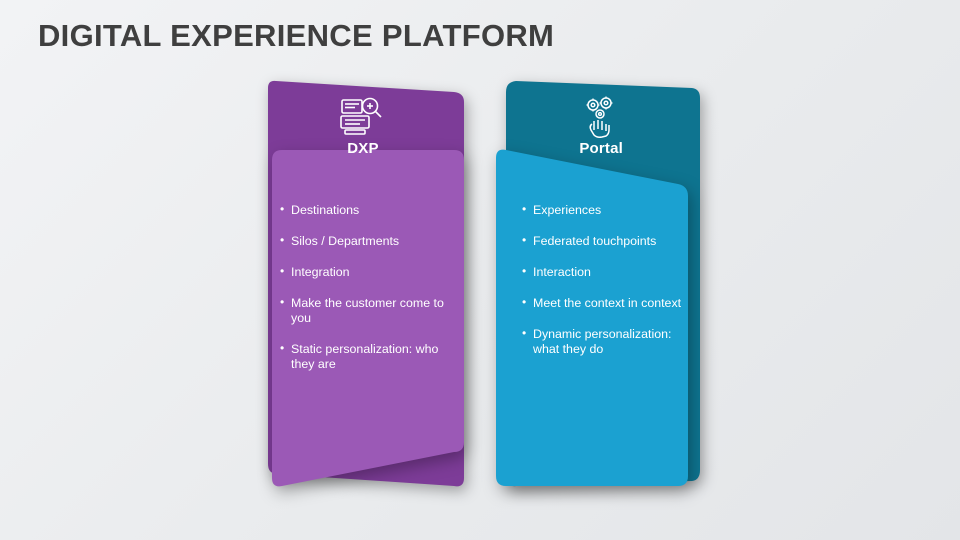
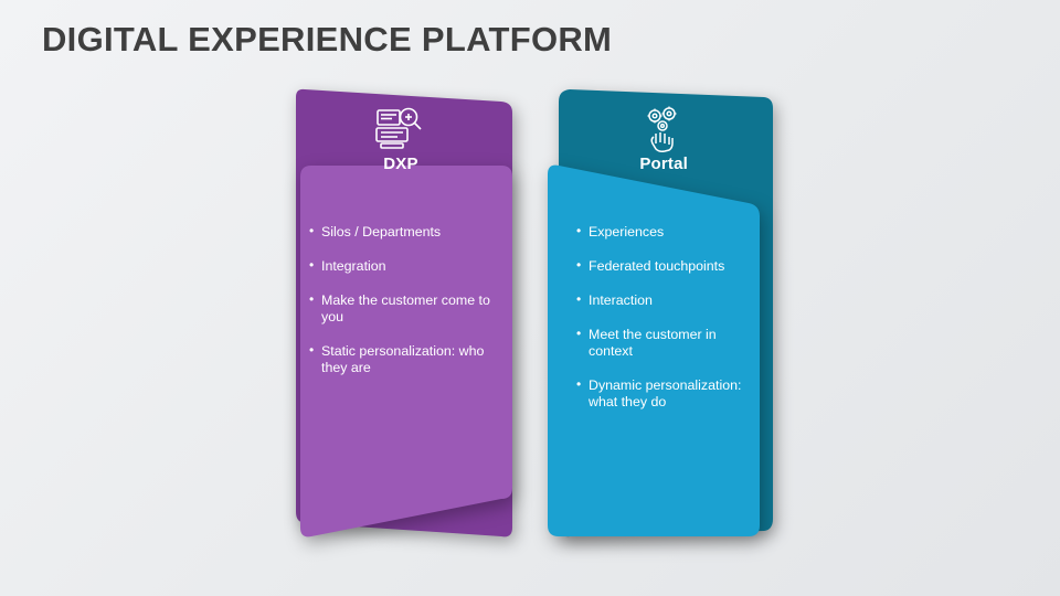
  DIGITAL EXPERIENCE PLATFORM
  DXP
- Destinations
  Silos / Departments
  Integration
  Make the customer come to you
  Static personalization: who they are
  Portal
  Experiences
  Federated touchpoints
  Interaction
- Meet the context in context
+ Meet the customer in context
  Dynamic personalization: what they do
